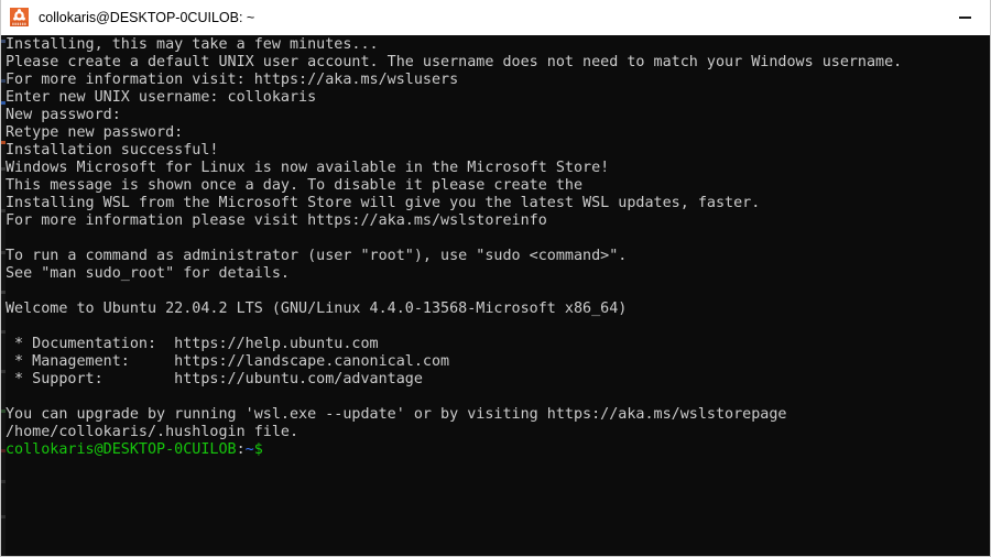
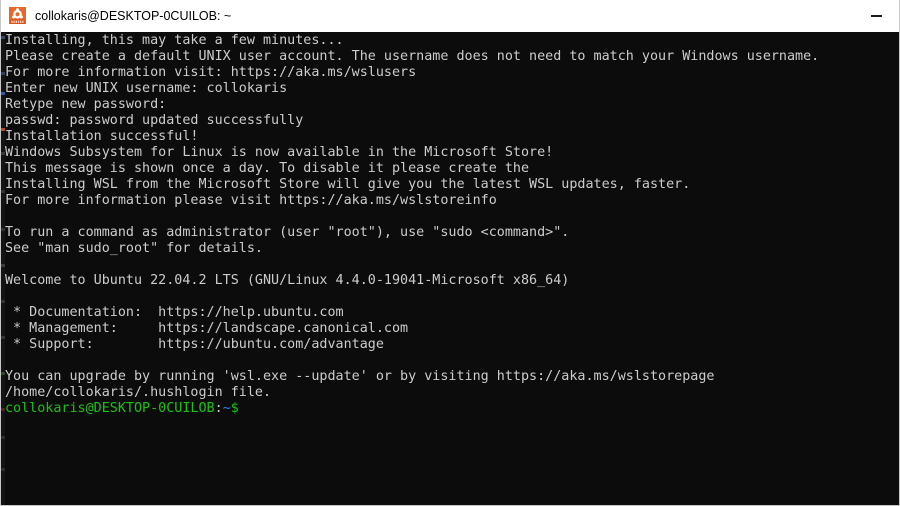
  collokaris@DESKTOP-0CUILOB: ~
  Installing, this may take a few minutes...
  Please create a default UNIX user account. The username does not need to match your Windows username.
  For more information visit: https://aka.ms/wslusers
  Enter new UNIX username: collokaris
- New password:
  Retype new password:
+ passwd: password updated successfully
  Installation successful!
- Windows Microsoft for Linux is now available in the Microsoft Store!
+ Windows Subsystem for Linux is now available in the Microsoft Store!
  This message is shown once a day. To disable it please create the
  Installing WSL from the Microsoft Store will give you the latest WSL updates, faster.
  For more information please visit https://aka.ms/wslstoreinfo
  To run a command as administrator (user "root"), use "sudo <command>".
  See "man sudo_root" for details.
- Welcome to Ubuntu 22.04.2 LTS (GNU/Linux 4.4.0-13568-Microsoft x86_64)
+ Welcome to Ubuntu 22.04.2 LTS (GNU/Linux 4.4.0-19041-Microsoft x86_64)
  * Documentation: https://help.ubuntu.com
  * Management: https://landscape.canonical.com
  * Support: https://ubuntu.com/advantage
  You can upgrade by running 'wsl.exe --update' or by visiting https://aka.ms/wslstorepage
  /home/collokaris/.hushlogin file.
  collokaris@DESKTOP-0CUILOB:~$
